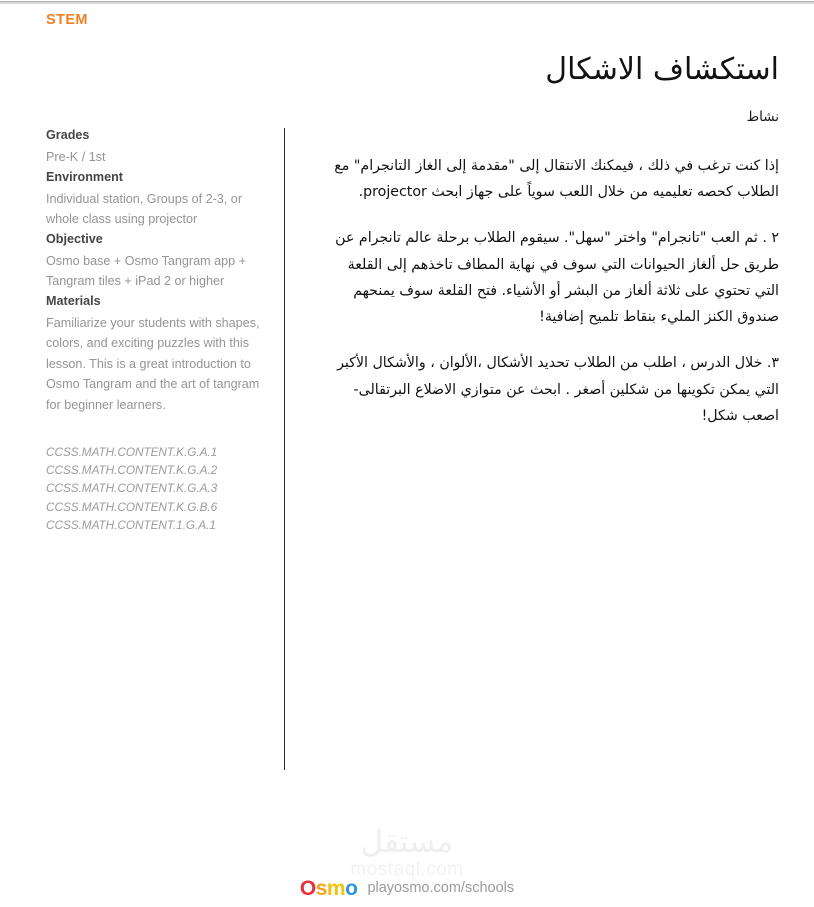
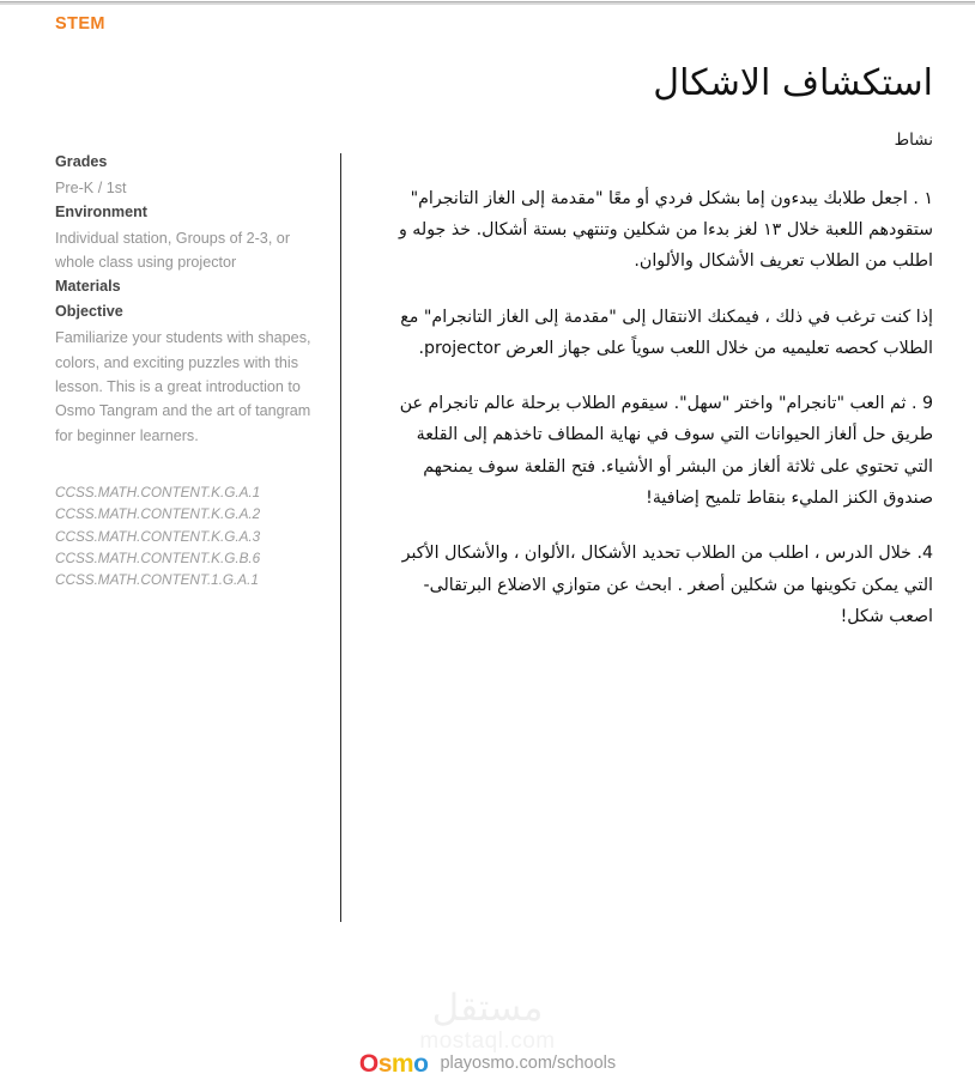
  STEM
  استكشاف الاشكال
  Grades
  Pre-K / 1st
  Environment
  Individual station, Groups of 2-3, or whole class using projector
- Objective
+ Materials
- Osmo base + Osmo Tangram app + Tangram tiles + iPad 2 or higher
- Materials
+ Objective
  Familiarize your students with shapes, colors, and exciting puzzles with this lesson. This is a great introduction to Osmo Tangram and the art of tangram for beginner learners.
  CCSS.MATH.CONTENT.K.G.A.1
  CCSS.MATH.CONTENT.K.G.A.2
  CCSS.MATH.CONTENT.K.G.A.3
  CCSS.MATH.CONTENT.K.G.B.6
  CCSS.MATH.CONTENT.1.G.A.1
  نشاط
+ ١ . اجعل طلابك يبدءون إما بشكل فردي أو معًا "مقدمة إلى الغاز التانجرام" ستقودهم اللعبة خلال ١٣ لغز بدءا من شكلين وتنتهي بستة أشكال. خذ جوله و اطلب من الطلاب تعريف الأشكال والألوان.
- إذا كنت ترغب في ذلك ، فيمكنك الانتقال إلى "مقدمة إلى الغاز التانجرام" مع الطلاب كحصه تعليميه من خلال اللعب سوياً على جهاز ابحث projector.
+ إذا كنت ترغب في ذلك ، فيمكنك الانتقال إلى "مقدمة إلى الغاز التانجرام" مع الطلاب كحصه تعليميه من خلال اللعب سوياً على جهاز العرض projector.
- ٢ . ثم العب "تانجرام" واختر "سهل". سيقوم الطلاب برحلة عالم تانجرام عن طريق حل ألغاز الحيوانات التي سوف في نهاية المطاف تاخذهم إلى القلعة التي تحتوي على ثلاثة ألغاز من البشر أو الأشياء. فتح القلعة سوف يمنحهم صندوق الكنز المليء بنقاط تلميح إضافية!
+ 9 . ثم العب "تانجرام" واختر "سهل". سيقوم الطلاب برحلة عالم تانجرام عن طريق حل ألغاز الحيوانات التي سوف في نهاية المطاف تاخذهم إلى القلعة التي تحتوي على ثلاثة ألغاز من البشر أو الأشياء. فتح القلعة سوف يمنحهم صندوق الكنز المليء بنقاط تلميح إضافية!
- ٣. خلال الدرس ، اطلب من الطلاب تحديد الأشكال ،الألوان ، والأشكال الأكبر التي يمكن تكوينها من شكلين أصغر . ابحث عن متوازي الاضلاع البرتقالى- اصعب شكل!
+ 4. خلال الدرس ، اطلب من الطلاب تحديد الأشكال ،الألوان ، والأشكال الأكبر التي يمكن تكوينها من شكلين أصغر . ابحث عن متوازي الاضلاع البرتقالى- اصعب شكل!
  Osmo
  playosmo.com/schools
